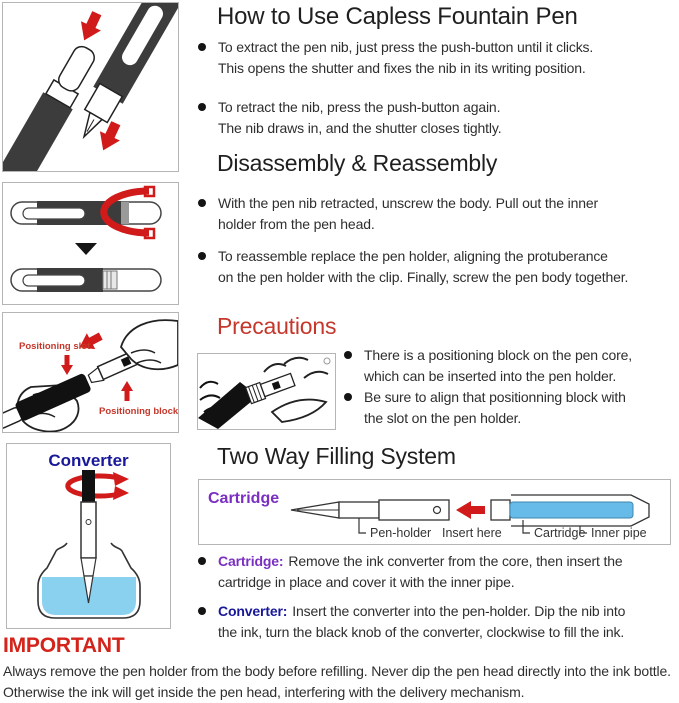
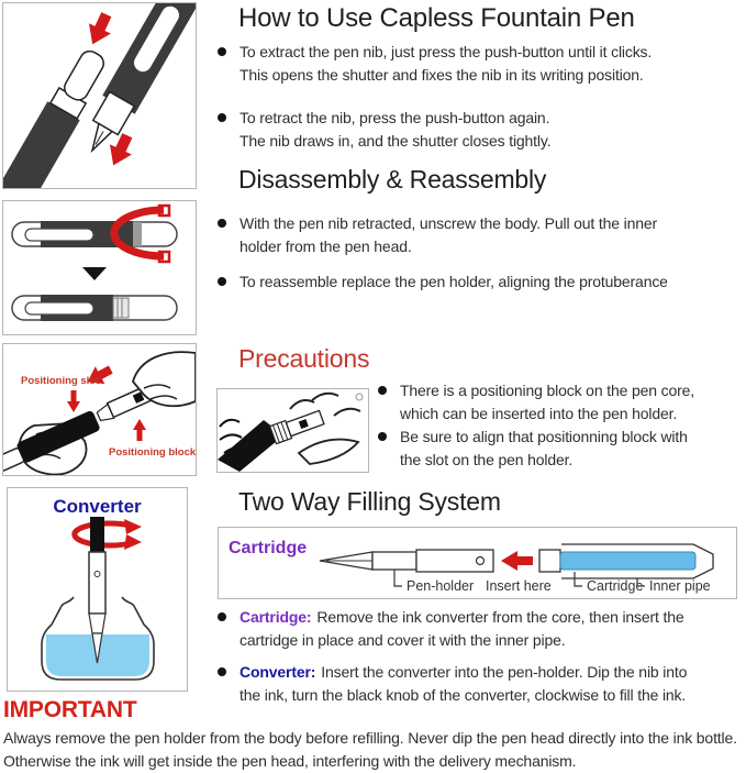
  Positioning slot
  Positioning block
  Converter
  How to Use Capless Fountain Pen
  To extract the pen nib, just press the push-button until it clicks.
  This opens the shutter and fixes the nib in its writing position.
  To retract the nib, press the push-button again.
  The nib draws in, and the shutter closes tightly.
  Disassembly & Reassembly
  With the pen nib retracted, unscrew the body. Pull out the inner
  holder from the pen head.
  To reassemble replace the pen holder, aligning the protuberance
- on the pen holder with the clip. Finally, screw the pen body together.
  Precautions
  There is a positioning block on the pen core,
  which can be inserted into the pen holder.
  Be sure to align that positionning block with
  the slot on the pen holder.
  Two Way Filling System
  Cartridge
  Pen-holder
  Insert here
  Cartridge
  Inner pipe
  Cartridge: Remove the ink converter from the core, then insert the
  cartridge in place and cover it with the inner pipe.
  Converter: Insert the converter into the pen-holder. Dip the nib into
  the ink, turn the black knob of the converter, clockwise to fill the ink.
  IMPORTANT
  Always remove the pen holder from the body before refilling. Never dip the pen head directly into the ink bottle.
  Otherwise the ink will get inside the pen head, interfering with the delivery mechanism.
